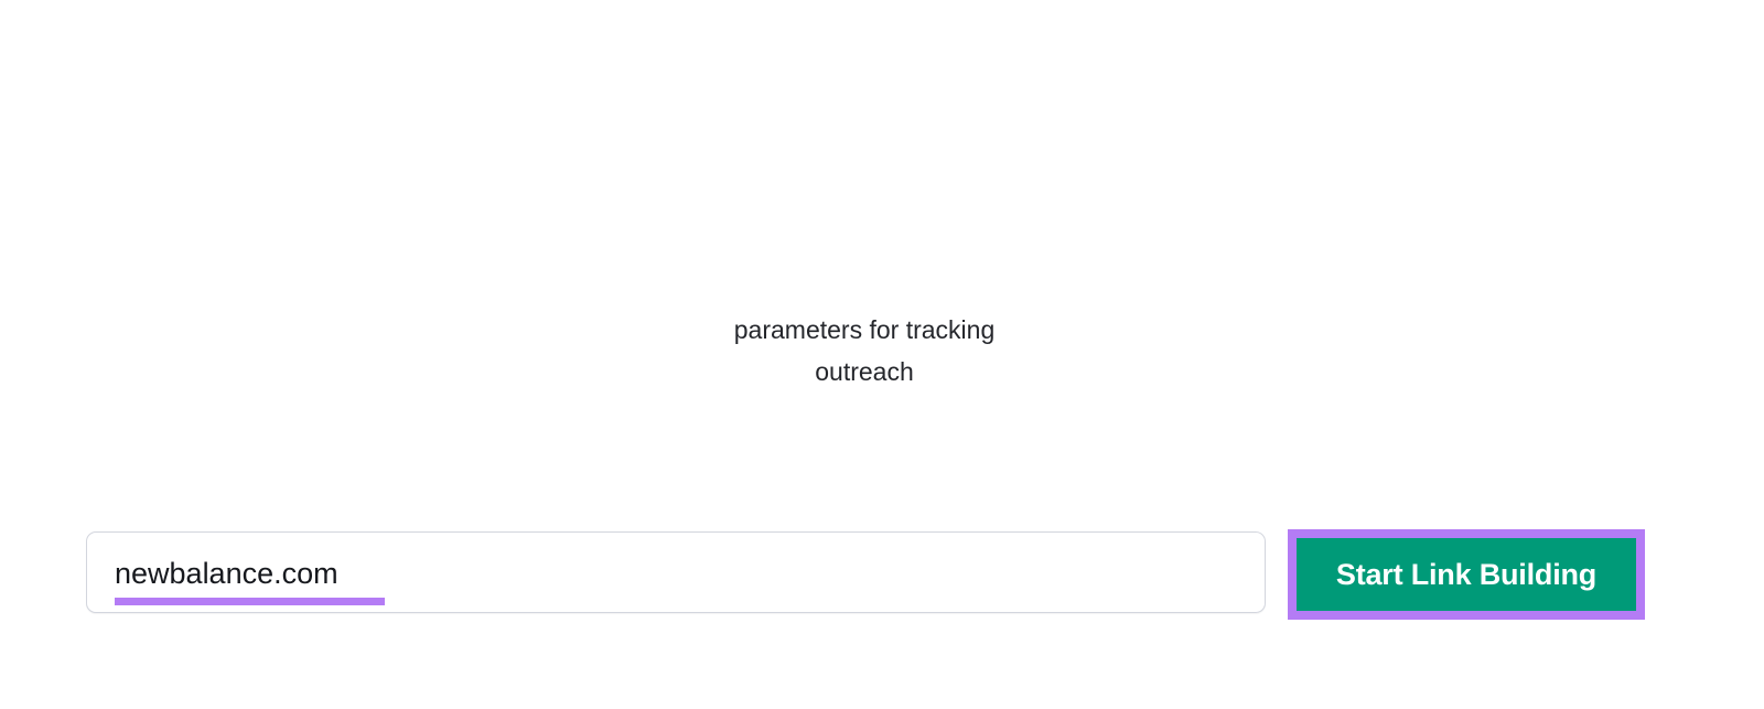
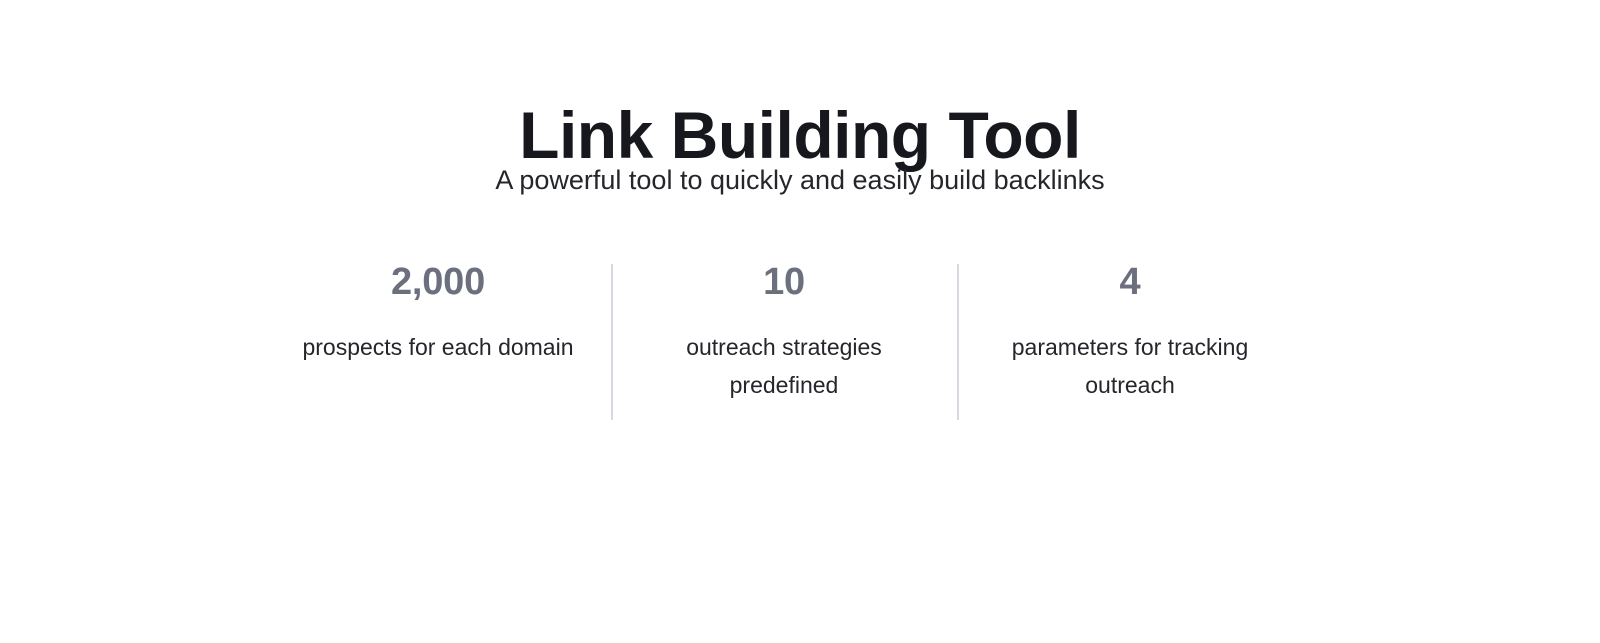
+ Link Building Tool
+ A powerful tool to quickly and easily build backlinks
+ 2,000
+ prospects for each domain
+ 10
+ outreach strategies predefined
+ 4
  parameters for tracking outreach
- newbalance.com
- Start Link Building
